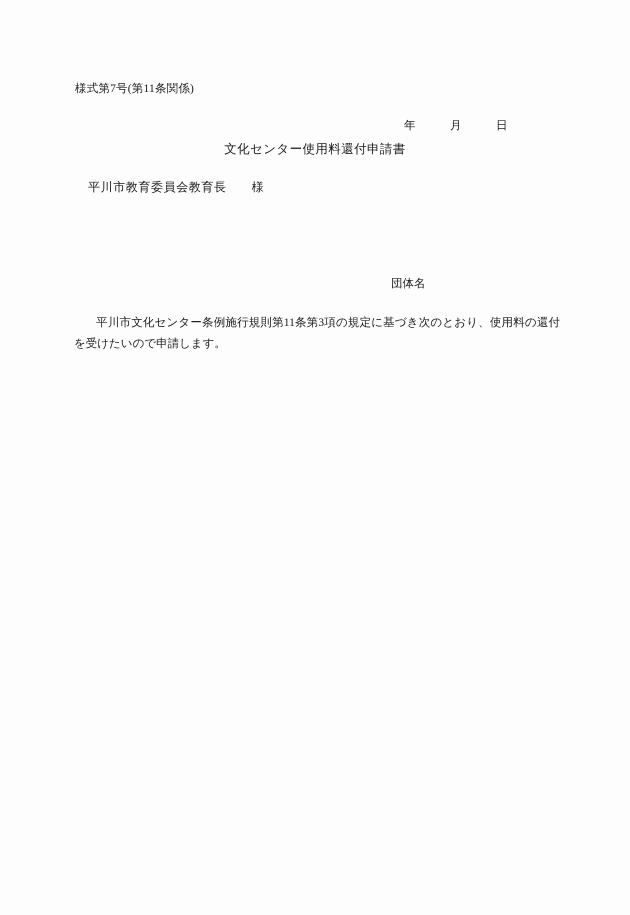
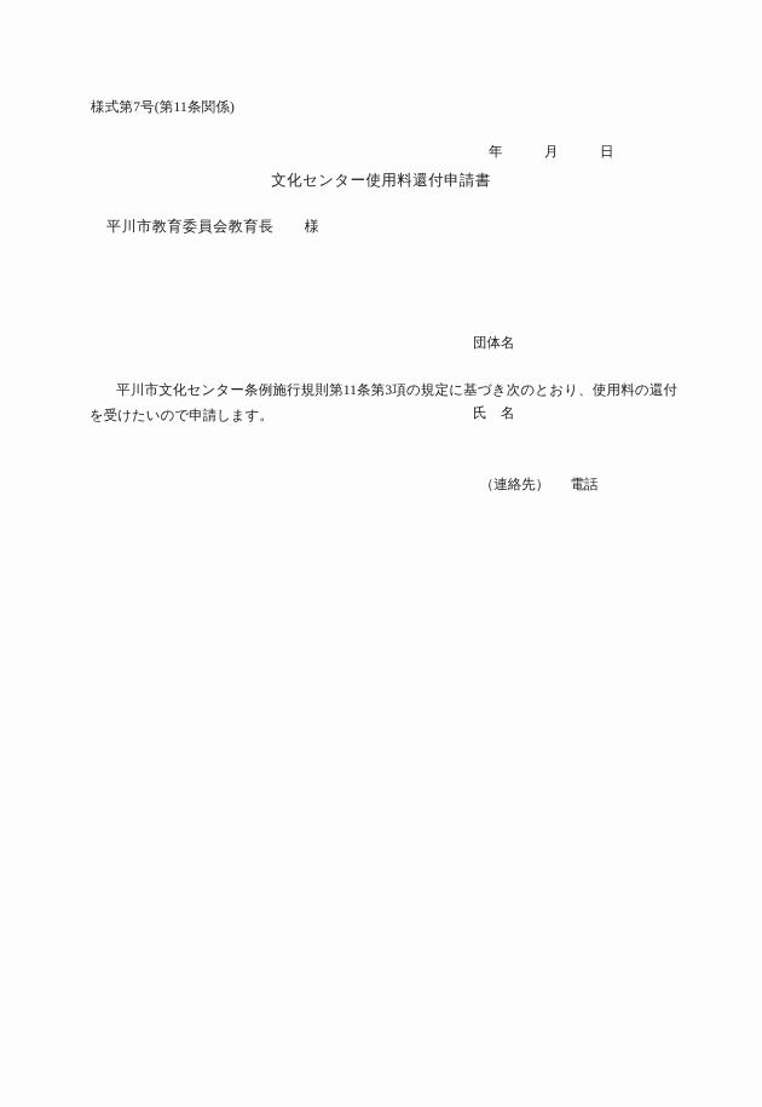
  様式第7号(第11条関係)
  年 月 日
  文化センター使用料還付申請書
  平川市教育委員会教育長 様
  団体名
+ 氏 名
+ （連絡先） 電話
  平川市文化センター条例施行規則第11条第3項の規定に基づき次のとおり、使用料の還付を受けたいので申請します。
